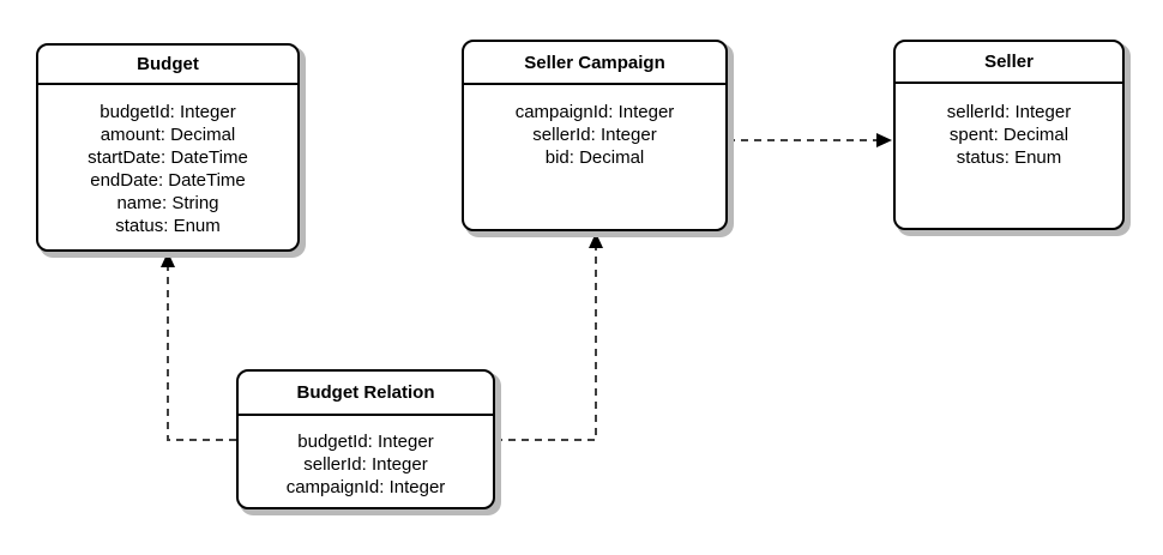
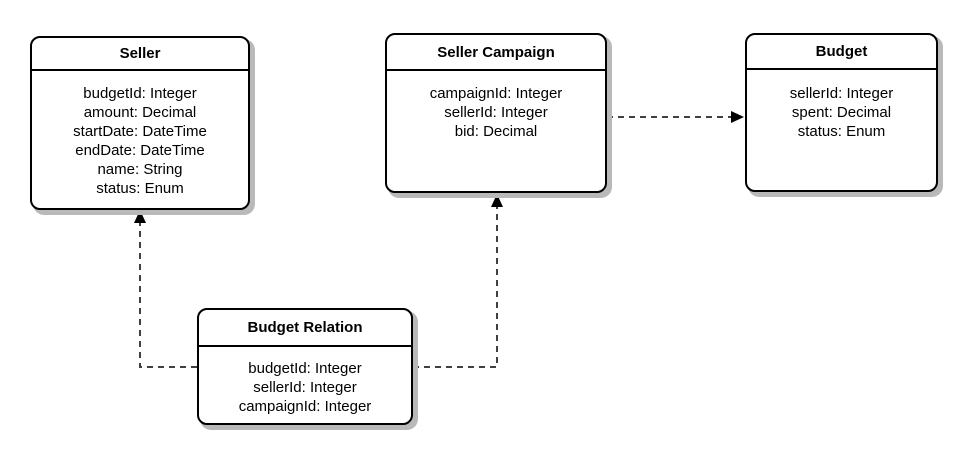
- Budget
+ Seller
  budgetId: Integer
  amount: Decimal
  startDate: DateTime
  endDate: DateTime
  name: String
  status: Enum
  Seller Campaign
  campaignId: Integer
  sellerId: Integer
  bid: Decimal
- Seller
+ Budget
  sellerId: Integer
  spent: Decimal
  status: Enum
  Budget Relation
  budgetId: Integer
  sellerId: Integer
  campaignId: Integer
